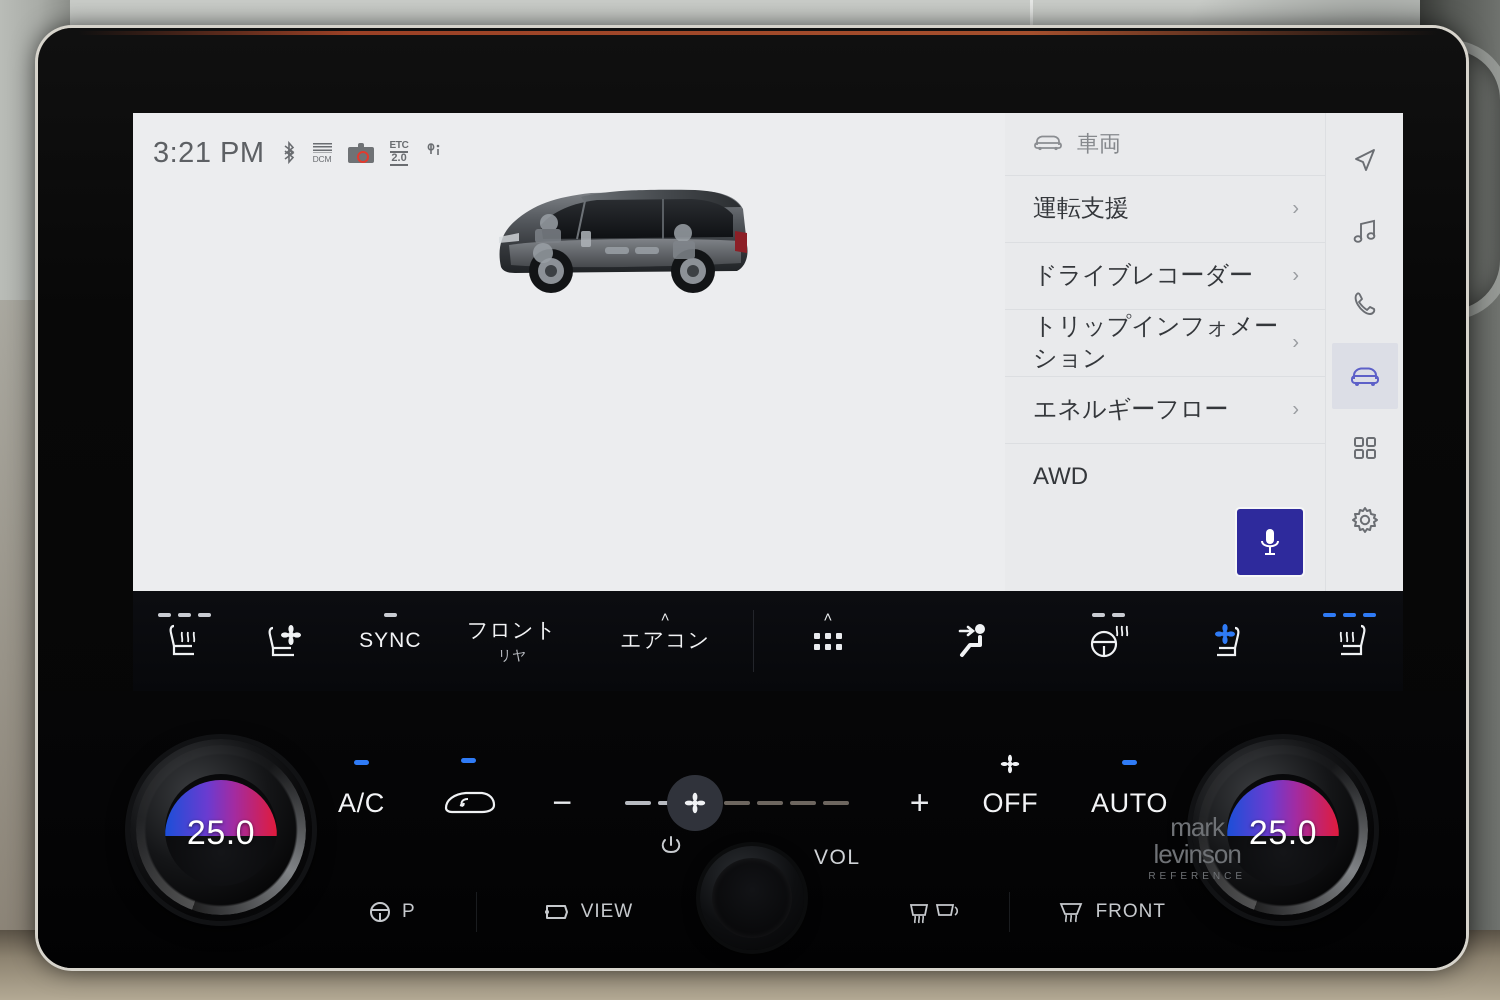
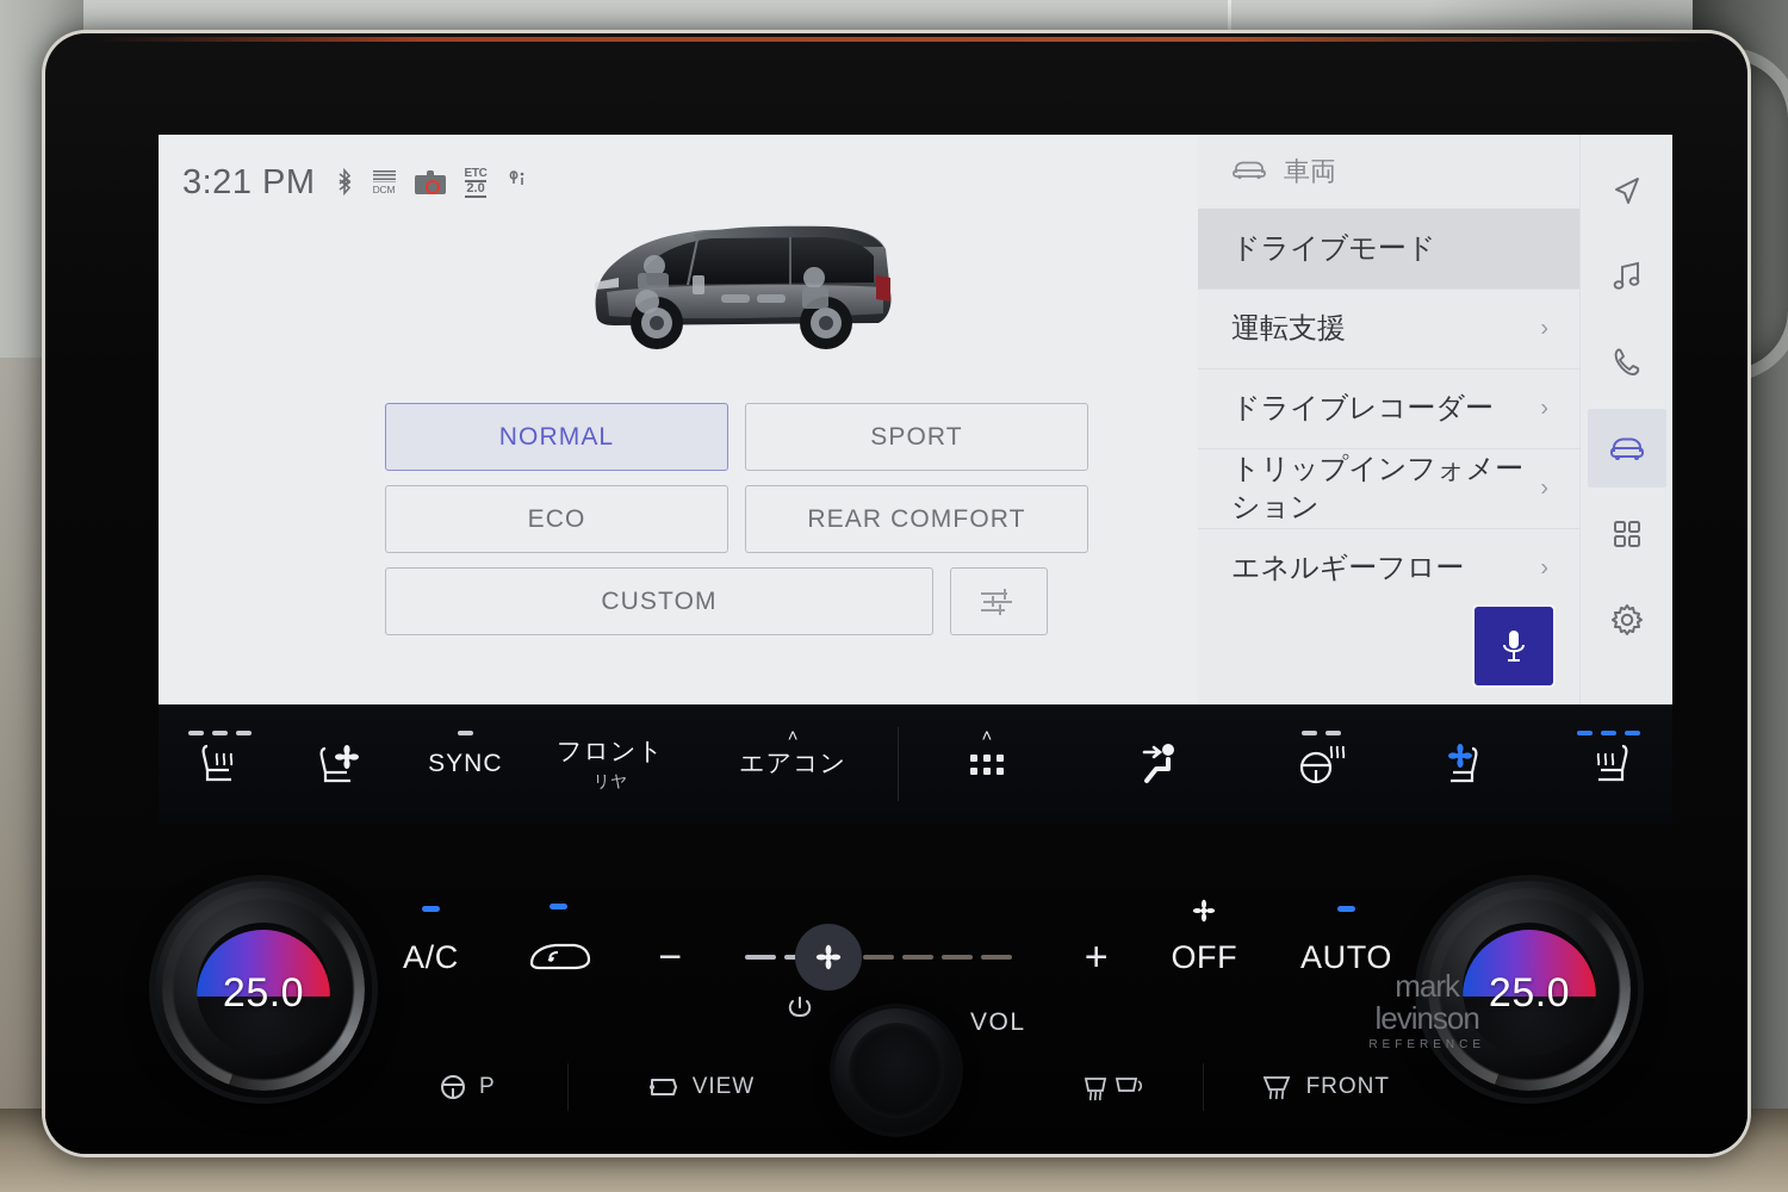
  3:21 PM
  DCM
  ETC
  2.0
+ NORMAL
+ SPORT
+ ECO
+ REAR COMFORT
+ CUSTOM
  車両
+ ドライブモード
  運転支援
  ›
  ドライブレコーダー
  ›
  トリップインフォメーション
  ›
  エネルギーフロー
  ›
- AWD
  SYNC
  フロント
  リヤ
  ˄
  エアコン
  ˄
  25.0
  25.0
  A/C
  −
  +
  OFF
  AUTO
  mark
  levinson
  REFERENCE
  P
  VIEW
  FRONT
  VOL
